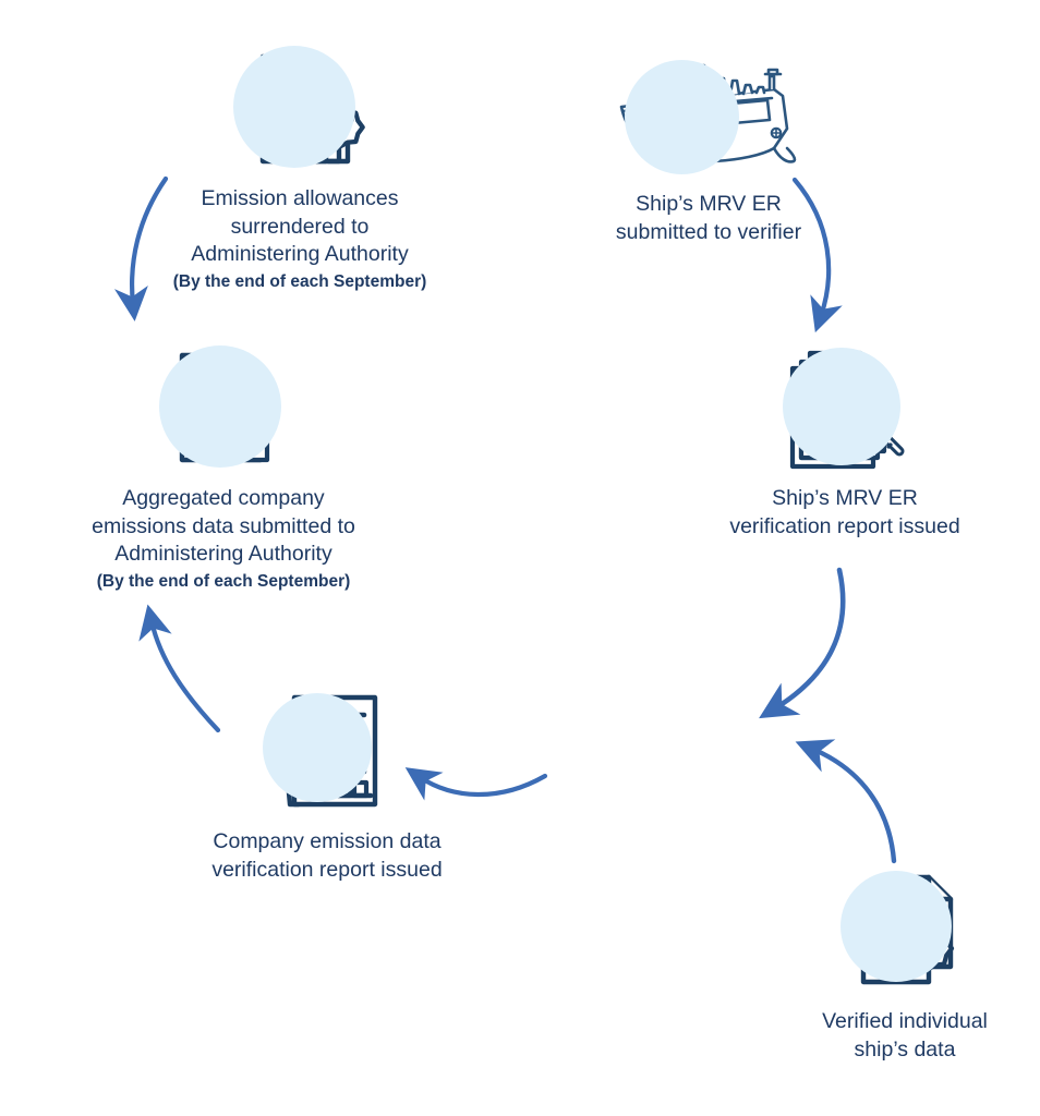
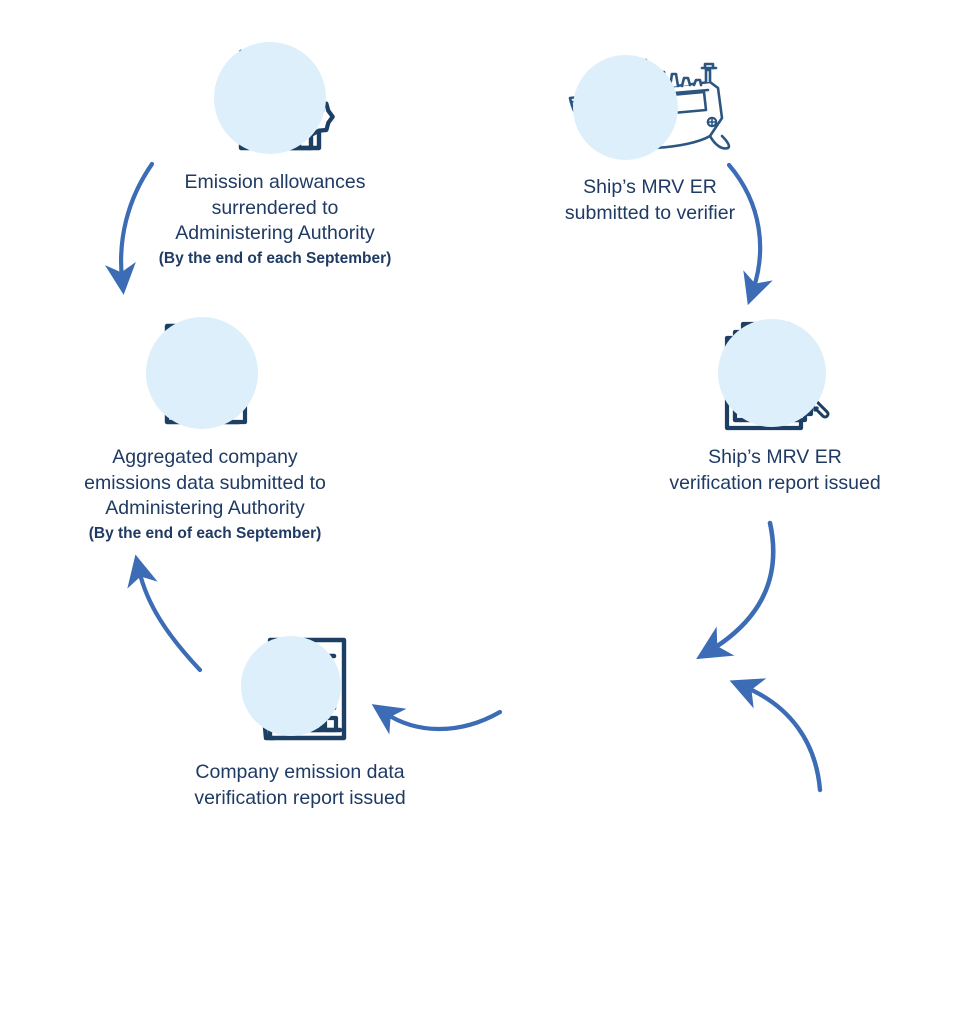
  Emission allowances
  surrendered to
  Administering Authority
  (By the end of each September)
  Ship’s MRV ER
  submitted to verifier
  Ship’s MRV ER
  verification report issued
- Verified individual
- ship’s data
  Company emission data
  verification report issued
  Aggregated company
  emissions data submitted to
  Administering Authority
  (By the end of each September)
